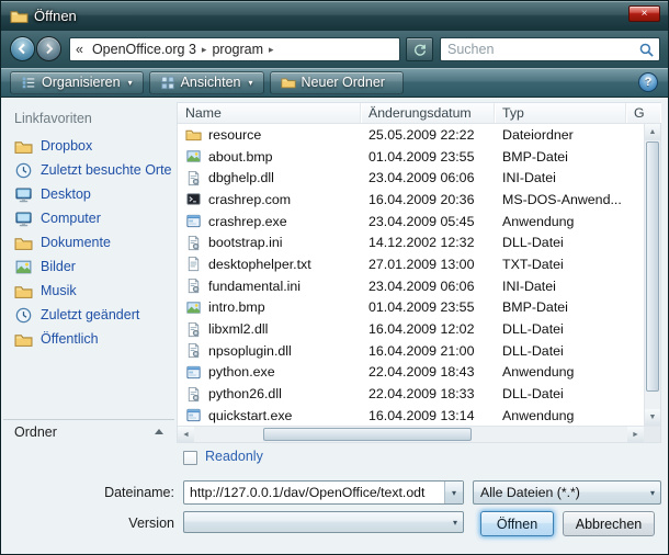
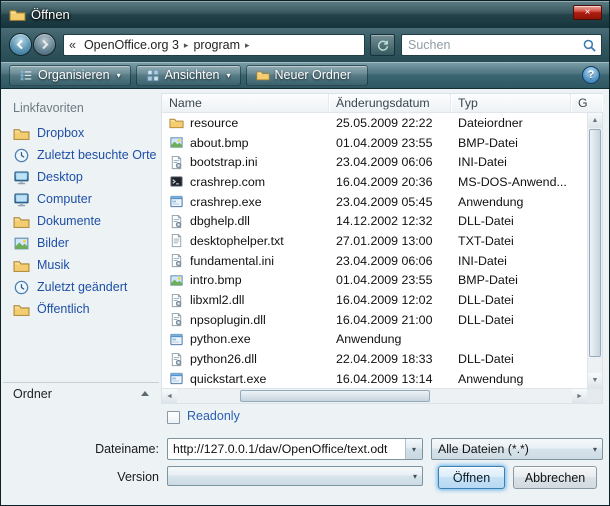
  Öffnen
  ×
  «
  OpenOffice.org 3
  ▸
  program
  ▸
  Suchen
  Organisieren
  ▾
  Ansichten
  ▾
  Neuer Ordner
  ?
  Linkfavoriten
  Dropbox
  Zuletzt besuchte Orte
  Desktop
  Computer
  Dokumente
  Bilder
  Musik
  Zuletzt geändert
  Öffentlich
  Ordner
  Name
  Änderungsdatum
  Typ
  G
  resource
  25.05.2009 22:22
  Dateiordner
  about.bmp
  01.04.2009 23:55
  BMP-Datei
- dbghelp.dll
+ bootstrap.ini
  23.04.2009 06:06
  INI-Datei
  crashrep.com
  16.04.2009 20:36
  MS-DOS-Anwend...
  crashrep.exe
  23.04.2009 05:45
  Anwendung
- bootstrap.ini
+ dbghelp.dll
  14.12.2002 12:32
  DLL-Datei
  desktophelper.txt
  27.01.2009 13:00
  TXT-Datei
  fundamental.ini
  23.04.2009 06:06
  INI-Datei
  intro.bmp
  01.04.2009 23:55
  BMP-Datei
  libxml2.dll
  16.04.2009 12:02
  DLL-Datei
  npsoplugin.dll
  16.04.2009 21:00
  DLL-Datei
  python.exe
- 22.04.2009 18:43
  Anwendung
  python26.dll
  22.04.2009 18:33
  DLL-Datei
  quickstart.exe
  16.04.2009 13:14
  Anwendung
  Readonly
  Dateiname:
  http://127.0.0.1/dav/OpenOffice/text.odt
  ▾
  Alle Dateien (*.*)
  ▾
  Version
  ▾
  Öffnen
  Abbrechen
